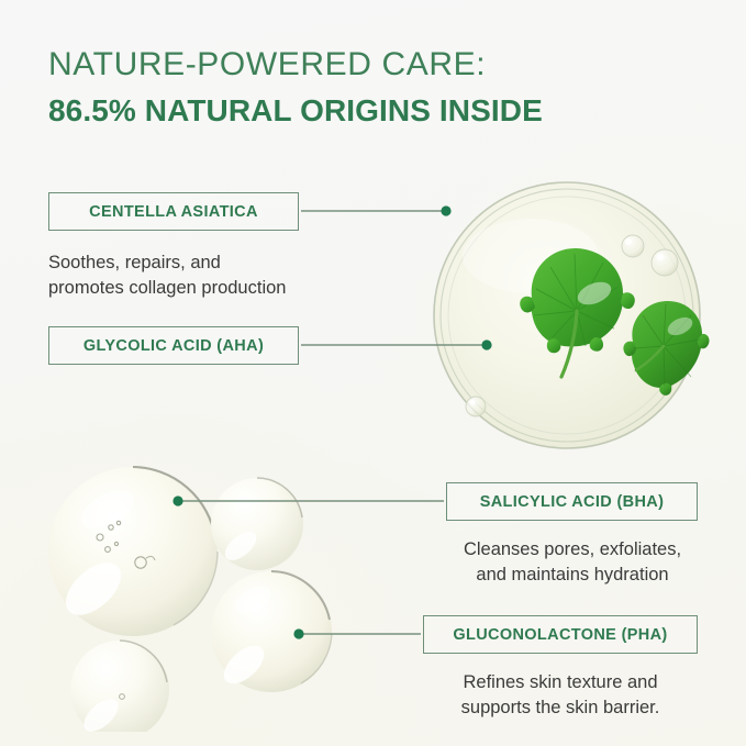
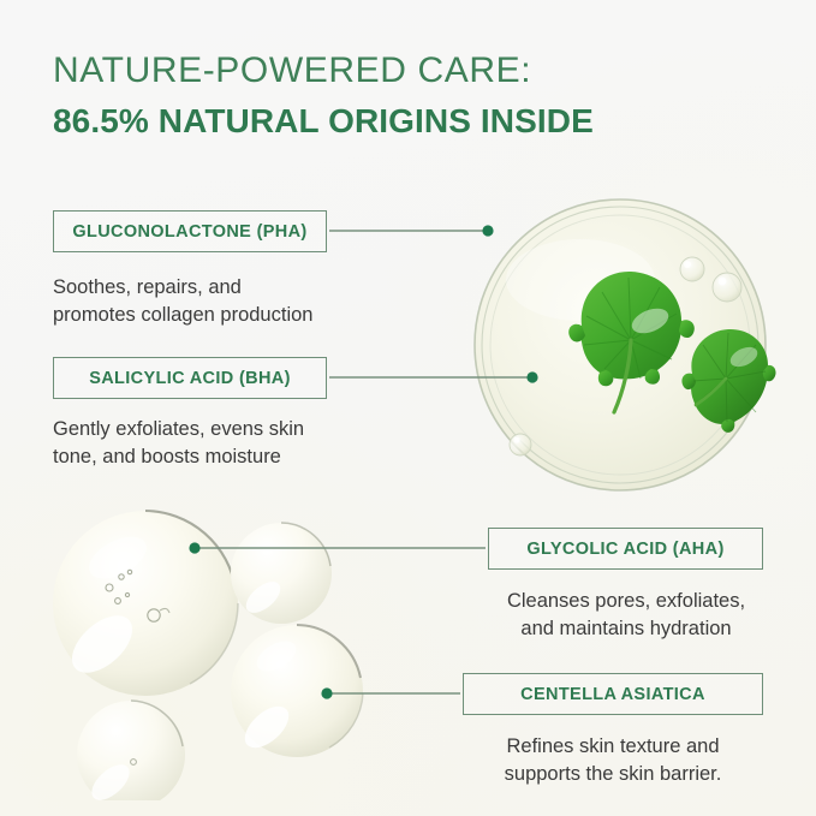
  NATURE-POWERED CARE:
  86.5% NATURAL ORIGINS INSIDE
- CENTELLA ASIATICA
+ GLUCONOLACTONE (PHA)
  Soothes, repairs, and
  promotes collagen production
- GLYCOLIC ACID (AHA)
+ SALICYLIC ACID (BHA)
+ Gently exfoliates, evens skin
+ tone, and boosts moisture
- SALICYLIC ACID (BHA)
+ GLYCOLIC ACID (AHA)
  Cleanses pores, exfoliates,
  and maintains hydration
- GLUCONOLACTONE (PHA)
+ CENTELLA ASIATICA
  Refines skin texture and
  supports the skin barrier.
